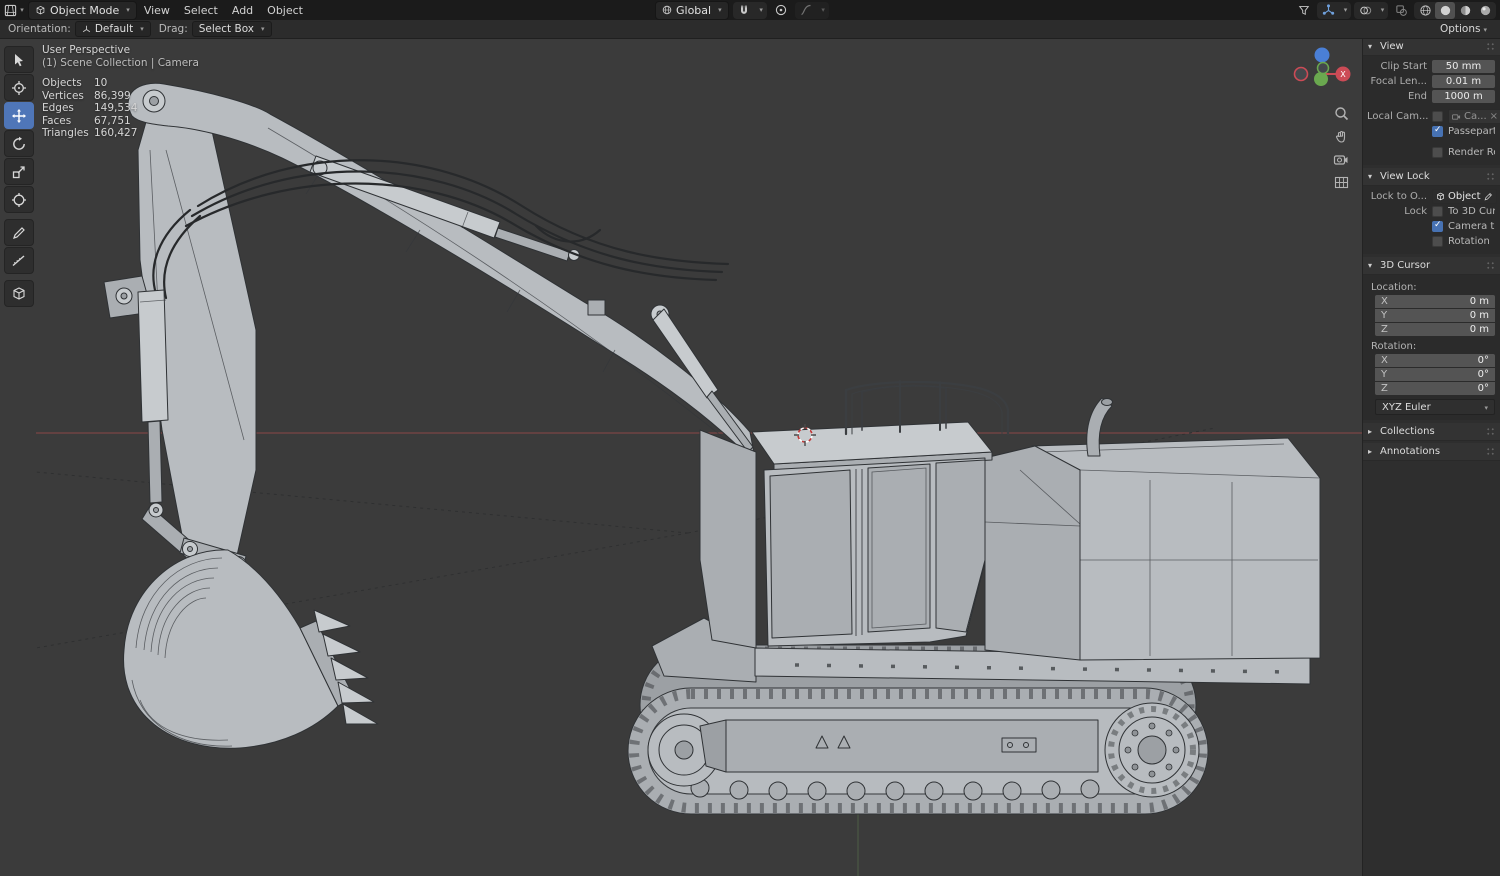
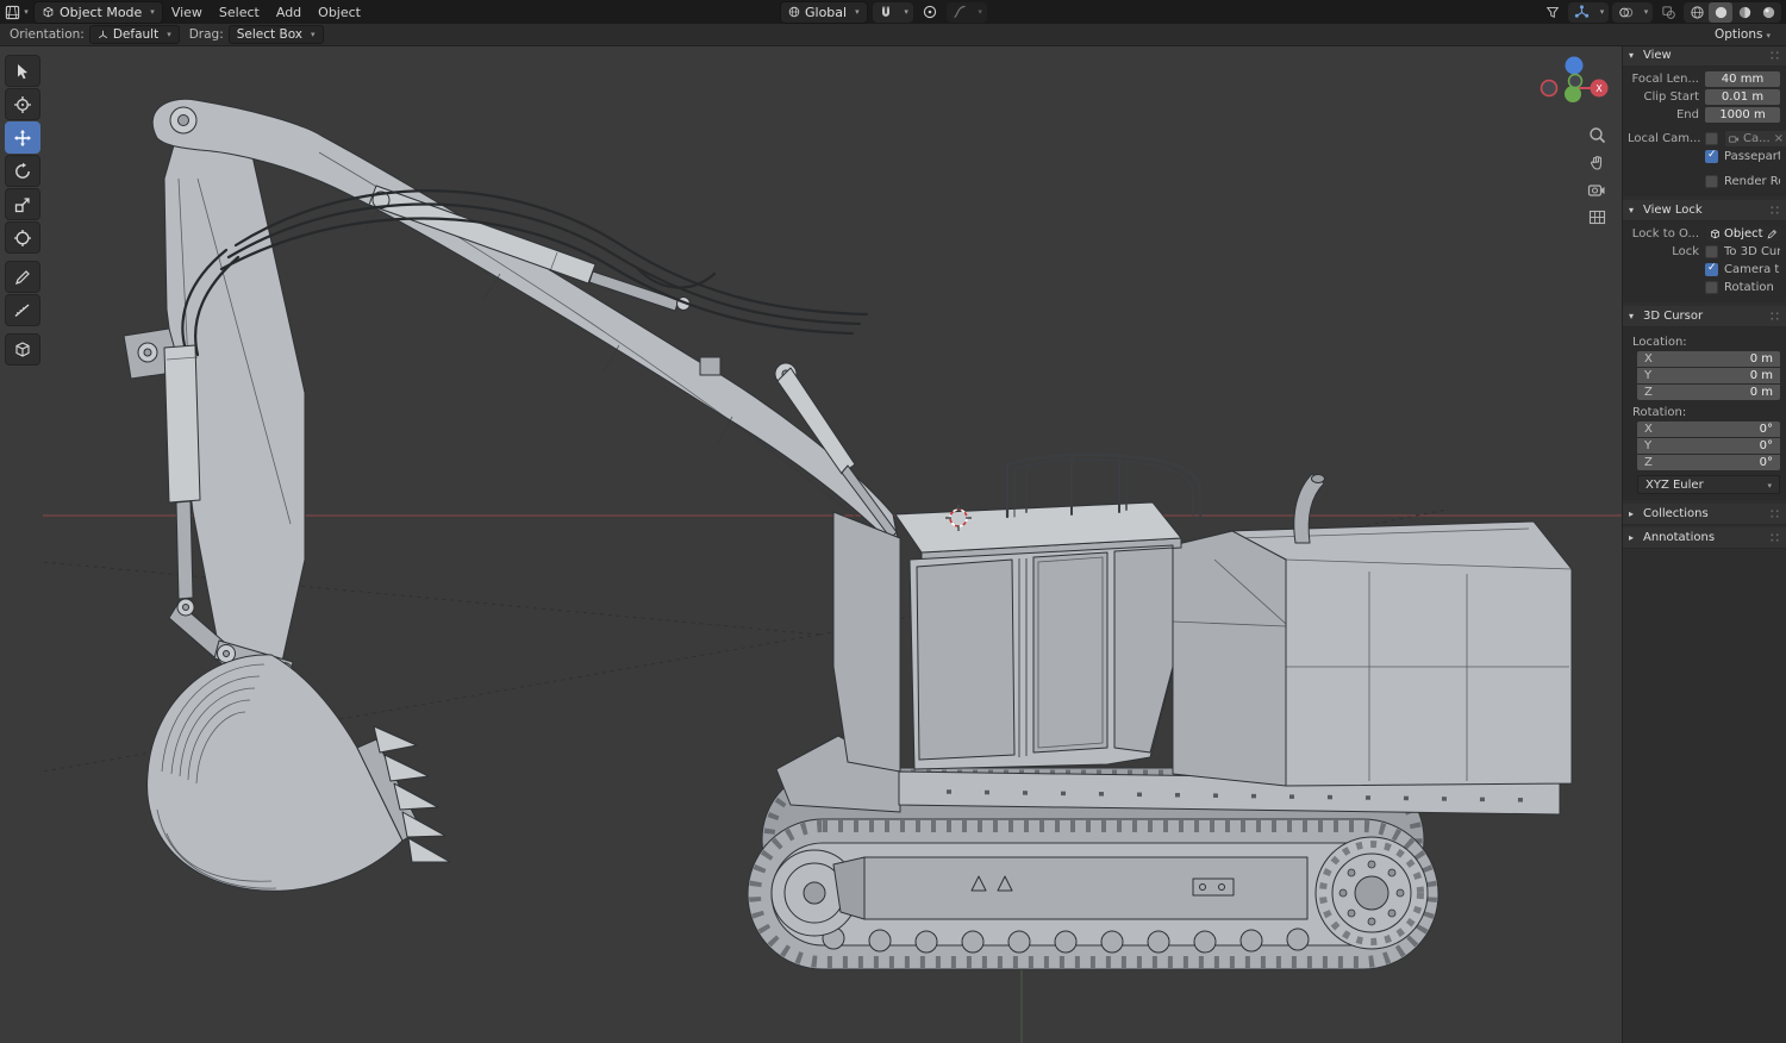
  Object Mode
  View
  Select
  Add
  Object
  Global
  Orientation:
  Default
  Drag:
  Select Box
  Options
- User Perspective
- (1) Scene Collection | Camera
- Objects
- 10
- Vertices
- 86,399
- Edges
- 149,534
- Faces
- 67,751
- Triangles
- 160,427
  X
  View
- Clip Start
+ Focal Len...
- 50 mm
+ 40 mm
- Focal Len...
+ Clip Start
  0.01 m
  End
  1000 m
  Local Cam...
  Ca...
  Passepart
  View Lock
  Lock to O...
  Object
  Lock
  To 3D Cur
  Rotation
  3D Cursor
  Location:
  X
  0 m
  Y
  0 m
  Z
  0 m
  Rotation:
  X
  0°
  Y
  0°
  Z
  0°
  XYZ Euler
  Collections
  Annotations
